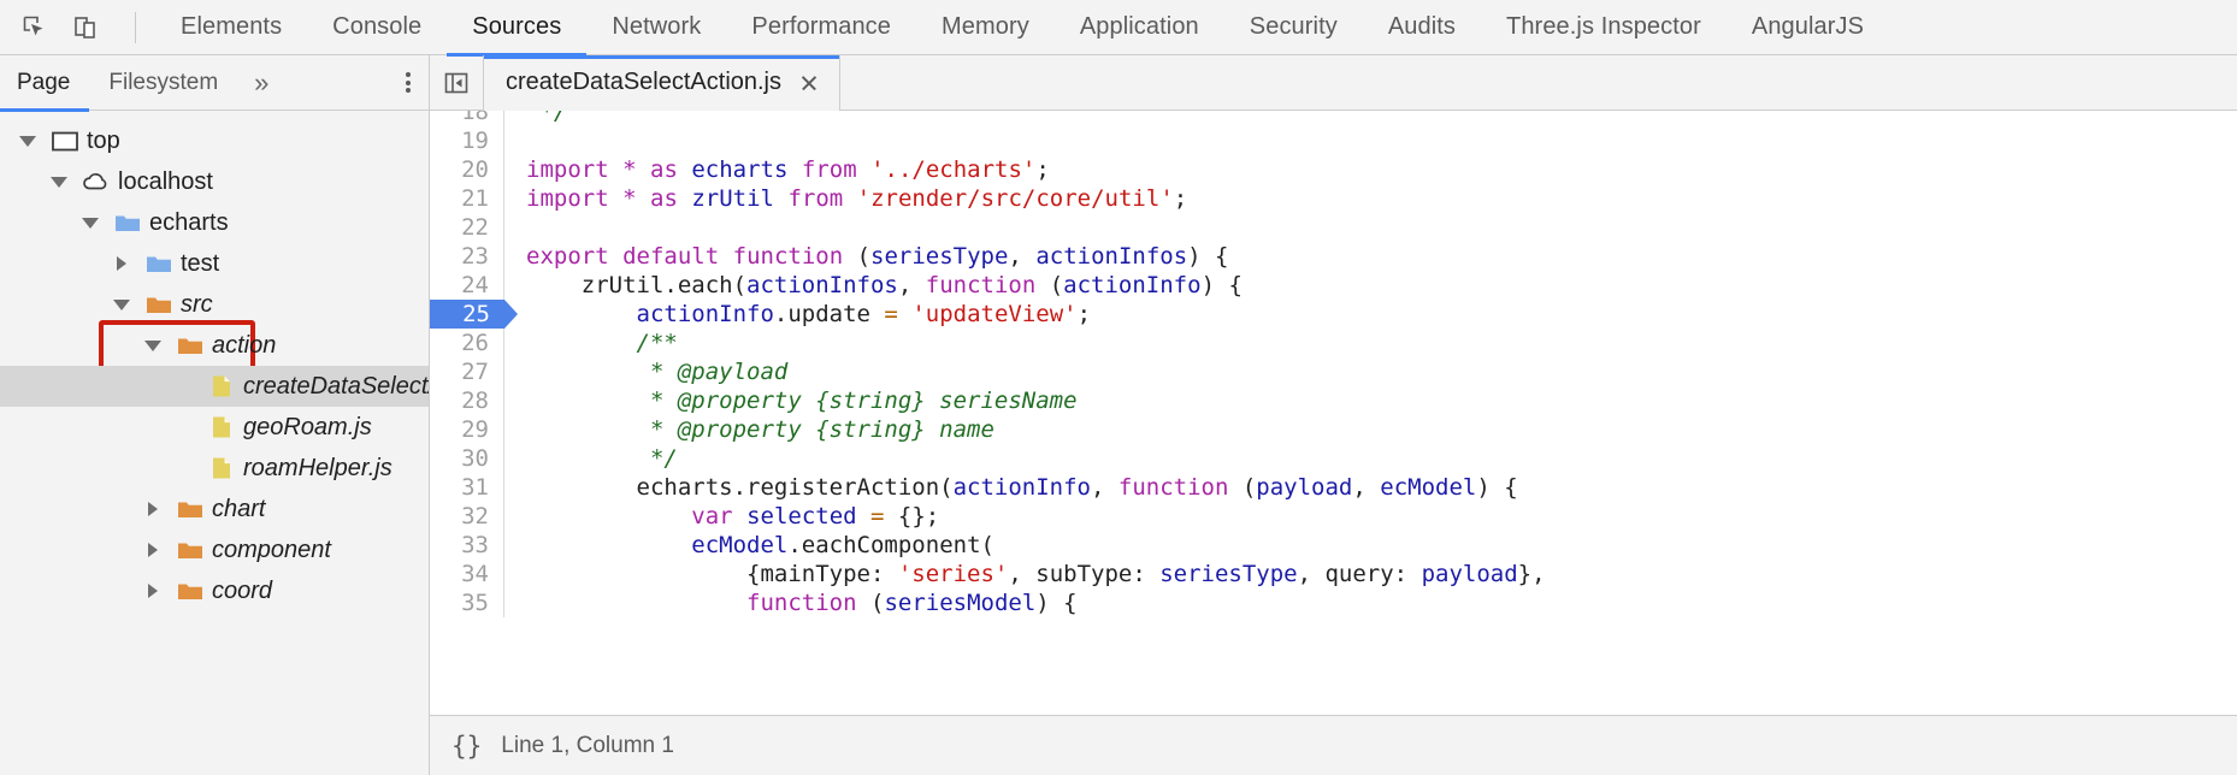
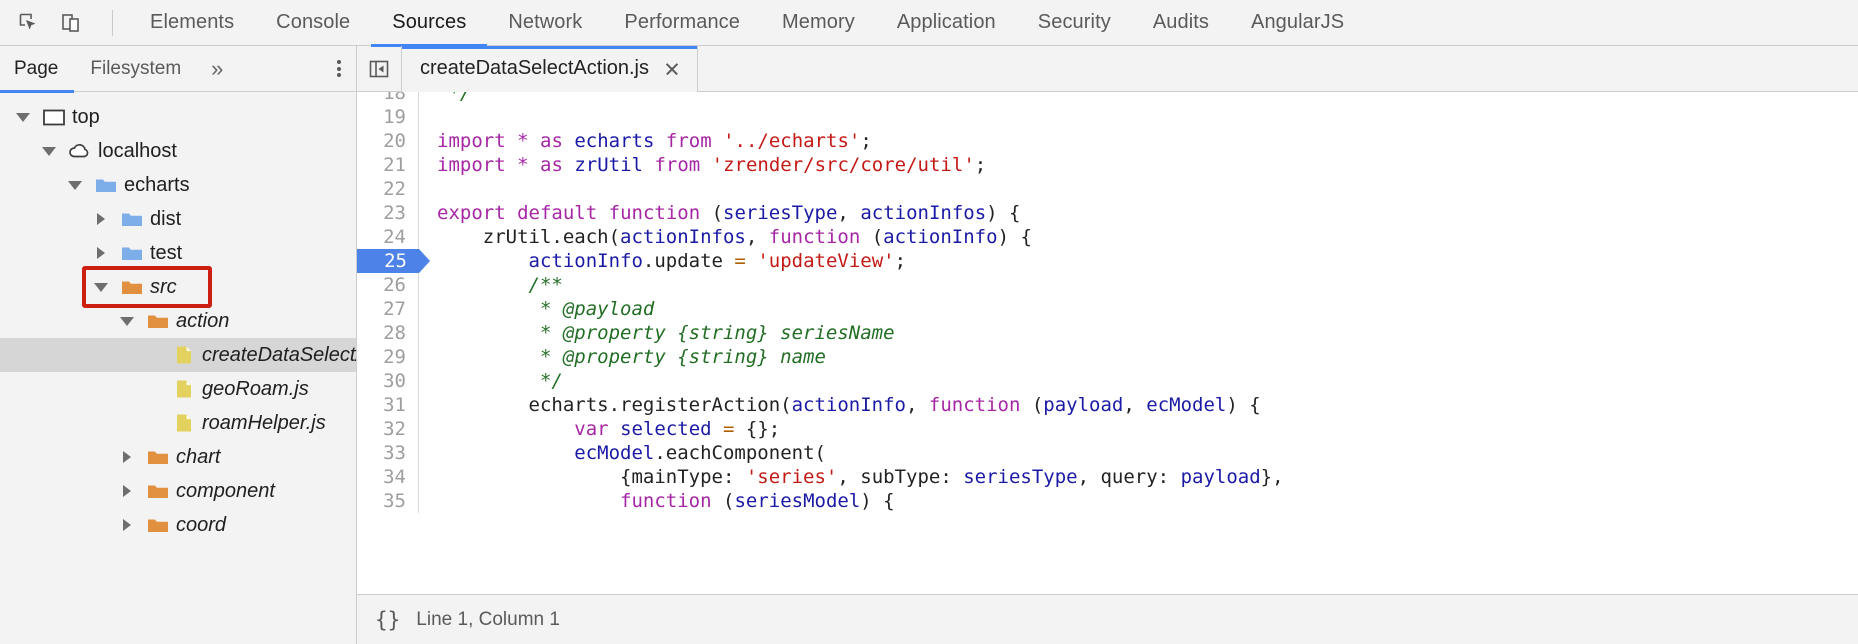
  Elements
  Console
  Sources
  Network
  Performance
  Memory
  Application
  Security
  Audits
- Three.js Inspector
  AngularJS
  Page
  Filesystem
  »
  top
  localhost
  echarts
+ dist
  test
  src
  action
  geoRoam.js
  roamHelper.js
  chart
  component
  coord
  createDataSelectAction.js
  18
  */
  19
  20
  import * as echarts from '../echarts';
  21
  import * as zrUtil from 'zrender/src/core/util';
  22
  23
  export default function (seriesType, actionInfos) {
  24
  zrUtil.each(actionInfos, function (actionInfo) {
  25
  actionInfo.update = 'updateView';
  26
  /**
  27
  * @payload
  28
  * @property {string} seriesName
  29
  * @property {string} name
  30
  */
  31
  echarts.registerAction(actionInfo, function (payload, ecModel) {
  32
  var selected = {};
  33
  ecModel.eachComponent(
  34
  {mainType: 'series', subType: seriesType, query: payload},
  35
  function (seriesModel) {
  {}
  Line 1, Column 1
